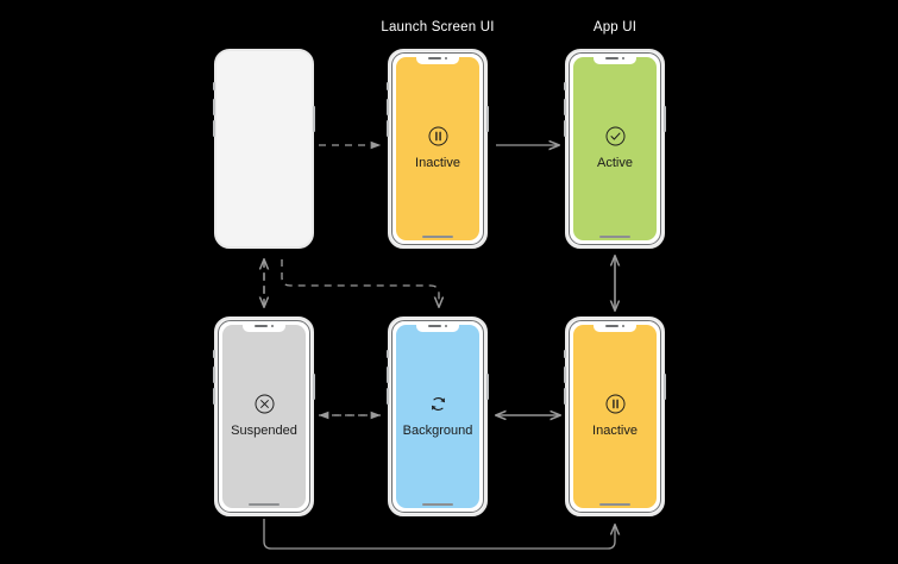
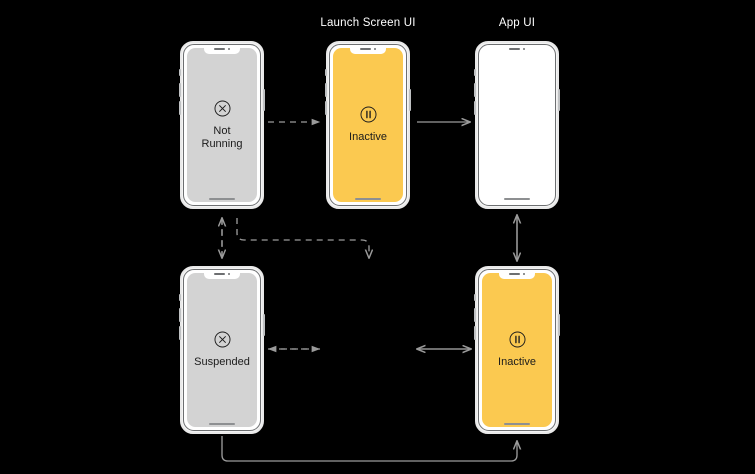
  Launch Screen UI
  App UI
+ Not
+ Running
  Inactive
- Active
  Suspended
- Background
  Inactive
